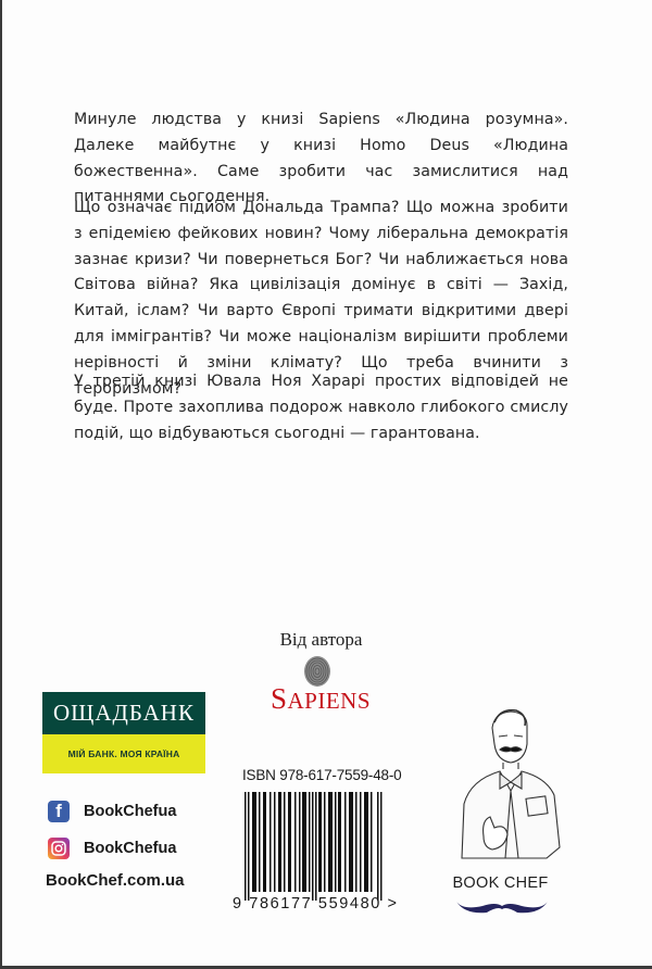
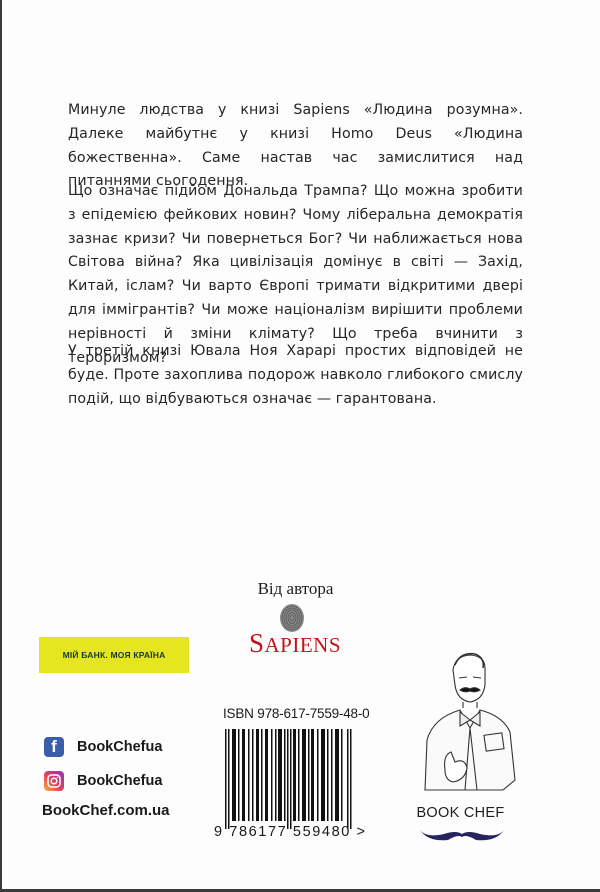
- Минуле людства у книзі Sapiens «Людина розумна». Далеке майбутнє у книзі Homo Deus «Людина божественна». Саме зробити час замислитися над питаннями сьогодення.
+ Минуле людства у книзі Sapiens «Людина розумна». Далеке майбутнє у книзі Homo Deus «Людина божественна». Саме настав час замислитися над питаннями сьогодення.
  Що означає підйом Дональда Трампа? Що можна зробити з епідемією фейкових новин? Чому ліберальна демократія зазнає кризи? Чи повернеться Бог? Чи наближається нова Світова війна? Яка цивілізація домінує в світі — Захід, Китай, іслам? Чи варто Європі тримати відкритими двері для іммі­грантів? Чи може націоналізм вирішити проблеми нерівності й зміни клімату? Що треба вчинити з тероризмом?
- У третій книзі Ювала Ноя Харарі простих відповідей не буде. Проте захоплива подорож навколо глибокого смислу подій, що відбуваються сьогодні — гарантована.
+ У третій книзі Ювала Ноя Харарі простих відповідей не буде. Проте захоплива подорож навколо глибокого смислу подій, що відбуваються означає — гарантована.
  Від автора
  SAPIENS
- ОЩАДБАНК
  МІЙ БАНК. МОЯ КРАЇНА
  f
  BookChefua
  BookChefua
  BookChef.com.ua
  ISBN 978-617-7559-48-0
  9 786177 559480 >
  BOOK CHEF
